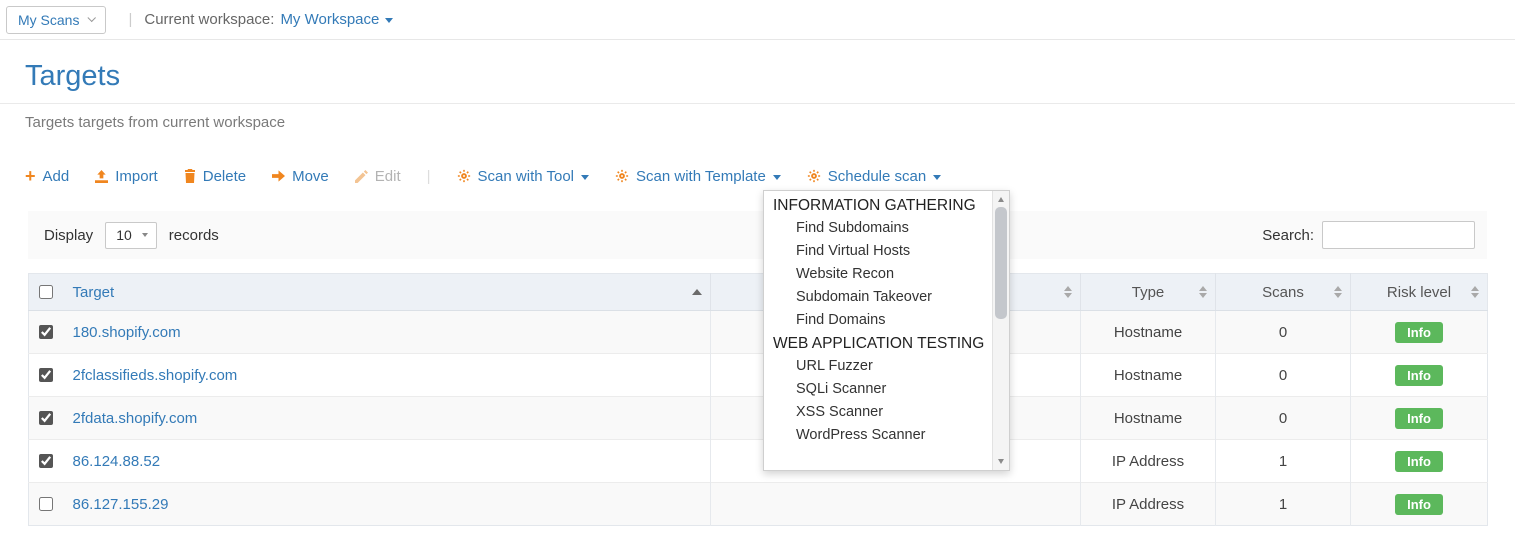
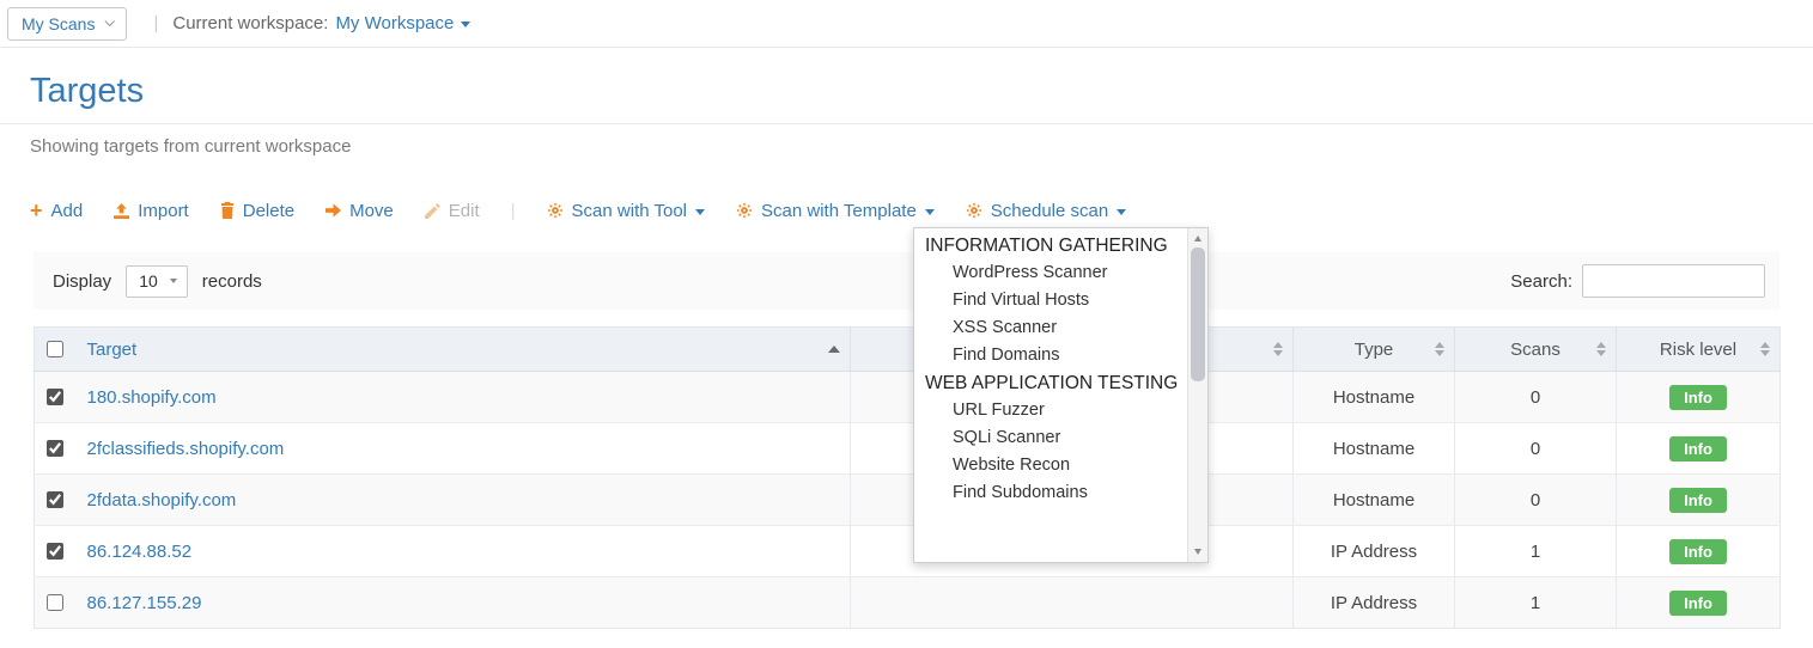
  My Scans
  |
  Current workspace:
  My Workspace
  Targets
- Targets targets from current workspace
+ Showing targets from current workspace
  +
  Add
  Import
  Delete
  Move
  Edit
  |
  Scan with Tool
  Scan with Template
  Schedule scan
  Display
  10
  records
  Search:
  	Target		Type	Scans	Risk level
  	180.shopify.com		Hostname	0	Info
  	2fclassifieds.shopify.com		Hostname	0	Info
  	2fdata.shopify.com		Hostname	0	Info
  	86.124.88.52		IP Address	1	Info
  	86.127.155.29		IP Address	1	Info
  INFORMATION GATHERING
- Find Subdomains
+ WordPress Scanner
  Find Virtual Hosts
- Website Recon
+ XSS Scanner
- Subdomain Takeover
  Find Domains
  WEB APPLICATION TESTING
  URL Fuzzer
  SQLi Scanner
- XSS Scanner
+ Website Recon
- WordPress Scanner
+ Find Subdomains
